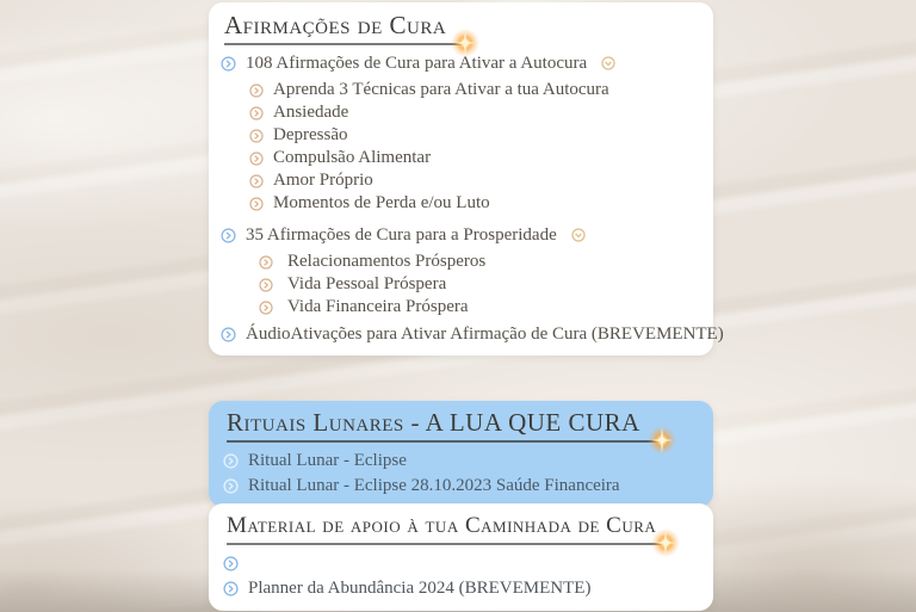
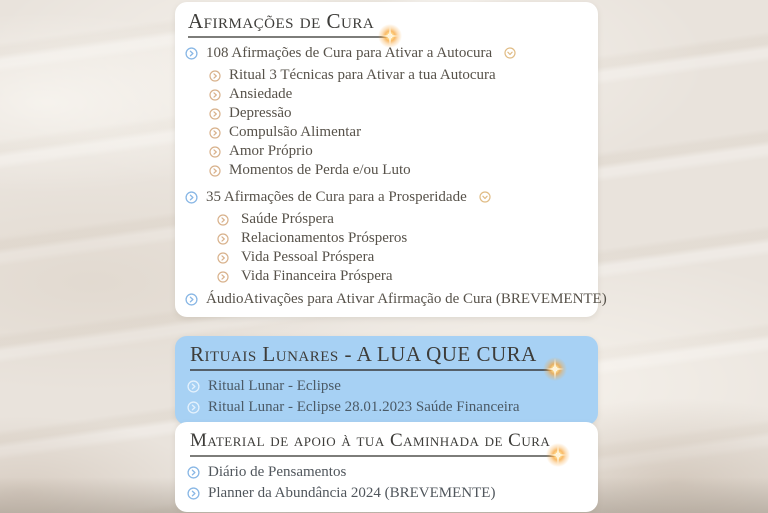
  Afirmações de Cura
  108 Afirmações de Cura para Ativar a Autocura
- Aprenda 3 Técnicas para Ativar a tua Autocura
+ Ritual 3 Técnicas para Ativar a tua Autocura
  Ansiedade
  Depressão
  Compulsão Alimentar
  Amor Próprio
  Momentos de Perda e/ou Luto
  35 Afirmações de Cura para a Prosperidade
+ Saúde Próspera
  Relacionamentos Prósperos
  Vida Pessoal Próspera
  Vida Financeira Próspera
  ÁudioAtivações para Ativar Afirmação de Cura (BREVEMENTE)
  Rituais Lunares - A LUA QUE CURA
  Ritual Lunar - Eclipse
- Ritual Lunar - Eclipse 28.10.2023 Saúde Financeira
+ Ritual Lunar - Eclipse 28.01.2023 Saúde Financeira
  Material de apoio à tua Caminhada de Cura
+ Diário de Pensamentos
  Planner da Abundância 2024 (BREVEMENTE)
